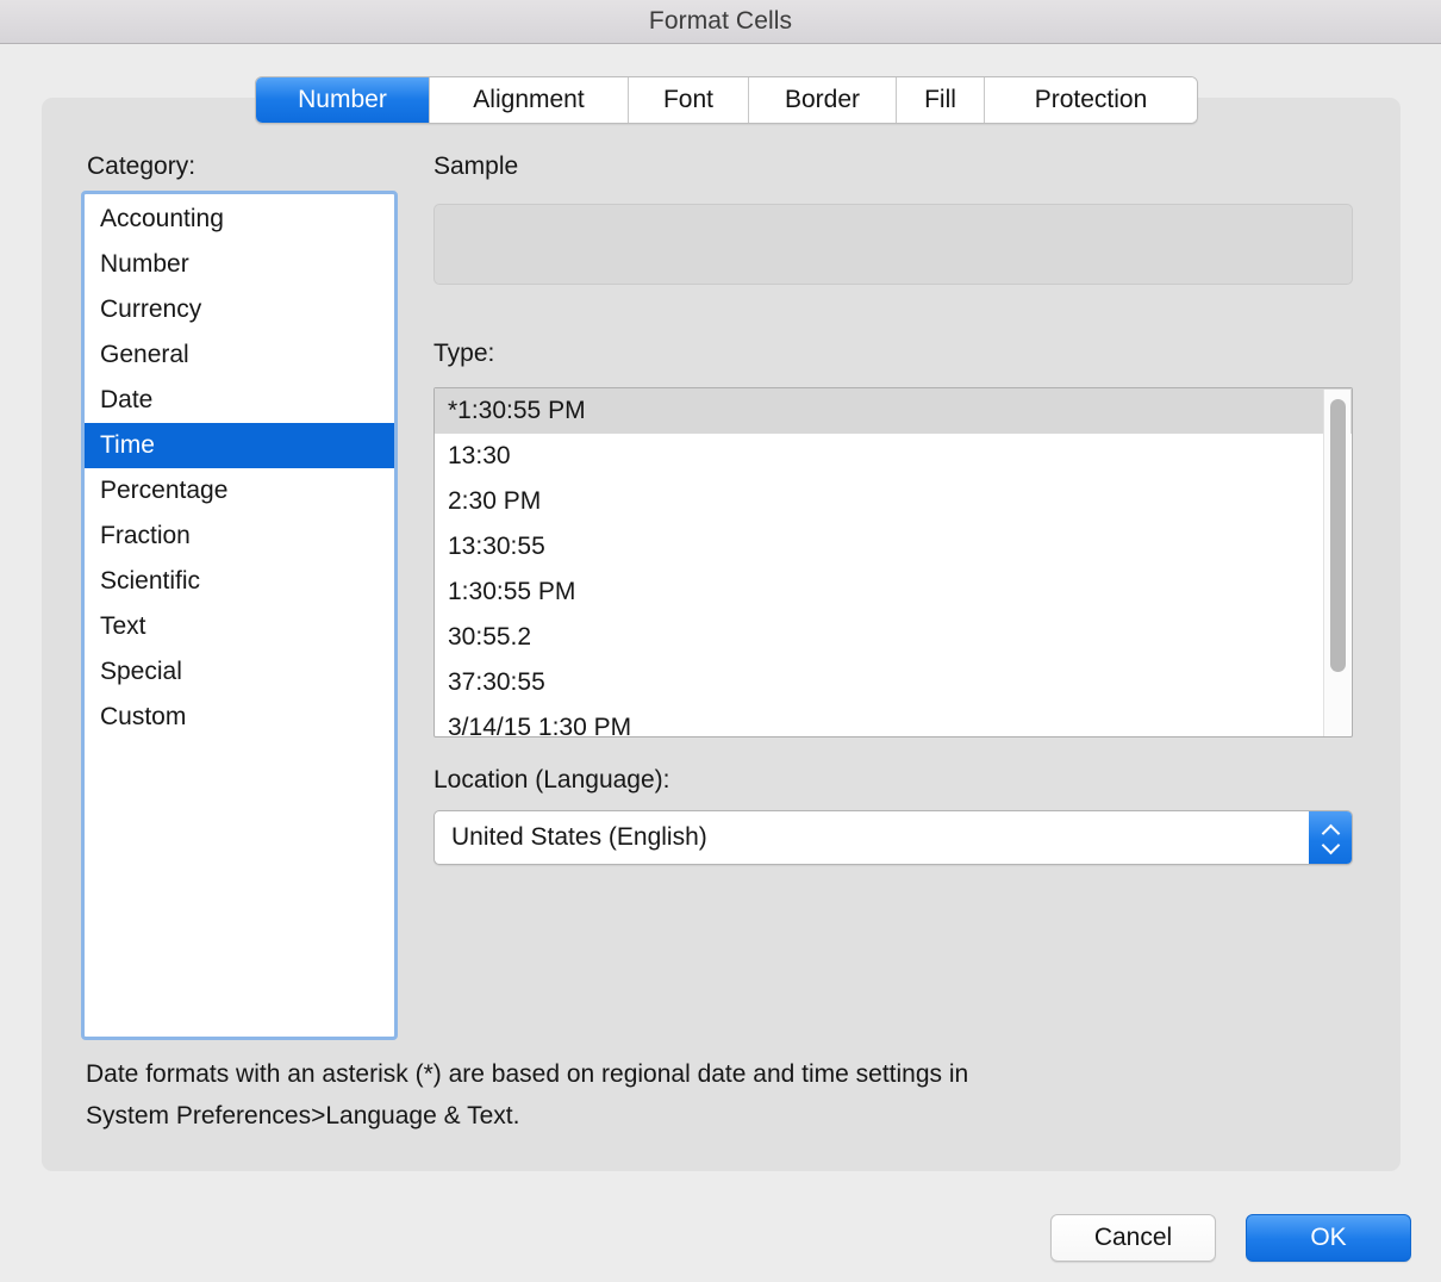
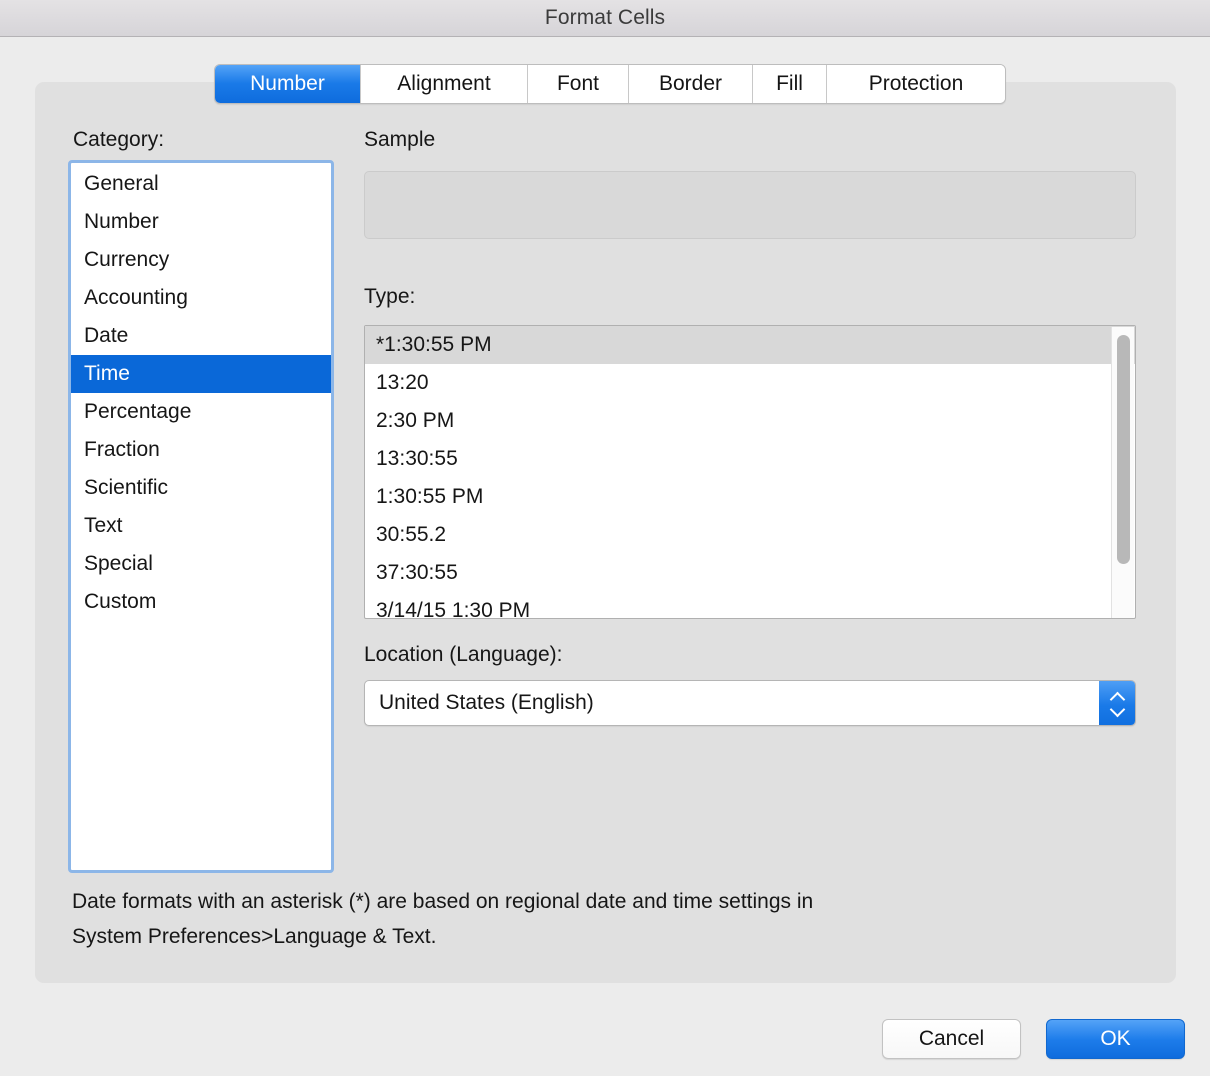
  Format Cells
  Number
  Alignment
  Font
  Border
  Fill
  Protection
  Category:
  Sample
  Type:
  Location (Language):
- Accounting
+ General
  Number
  Currency
- General
+ Accounting
  Date
  Time
  Percentage
  Fraction
  Scientific
  Text
  Special
  Custom
  *1:30:55 PM
- 13:30
+ 13:20
  2:30 PM
  13:30:55
  1:30:55 PM
  30:55.2
  37:30:55
  3/14/15 1:30 PM
  United States (English)
  Date formats with an asterisk (*) are based on regional date and time settings in
  System Preferences>Language & Text.
  Cancel
  OK
